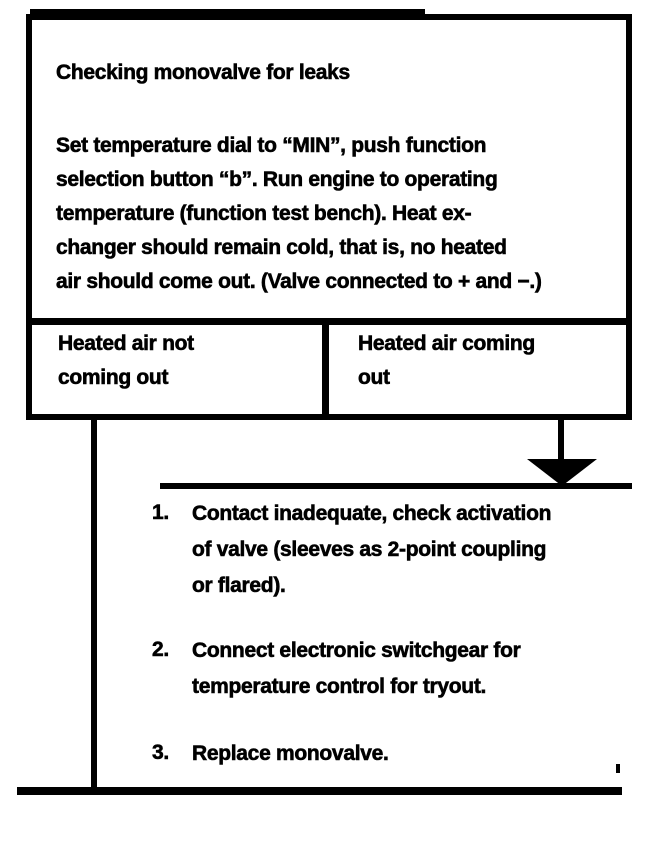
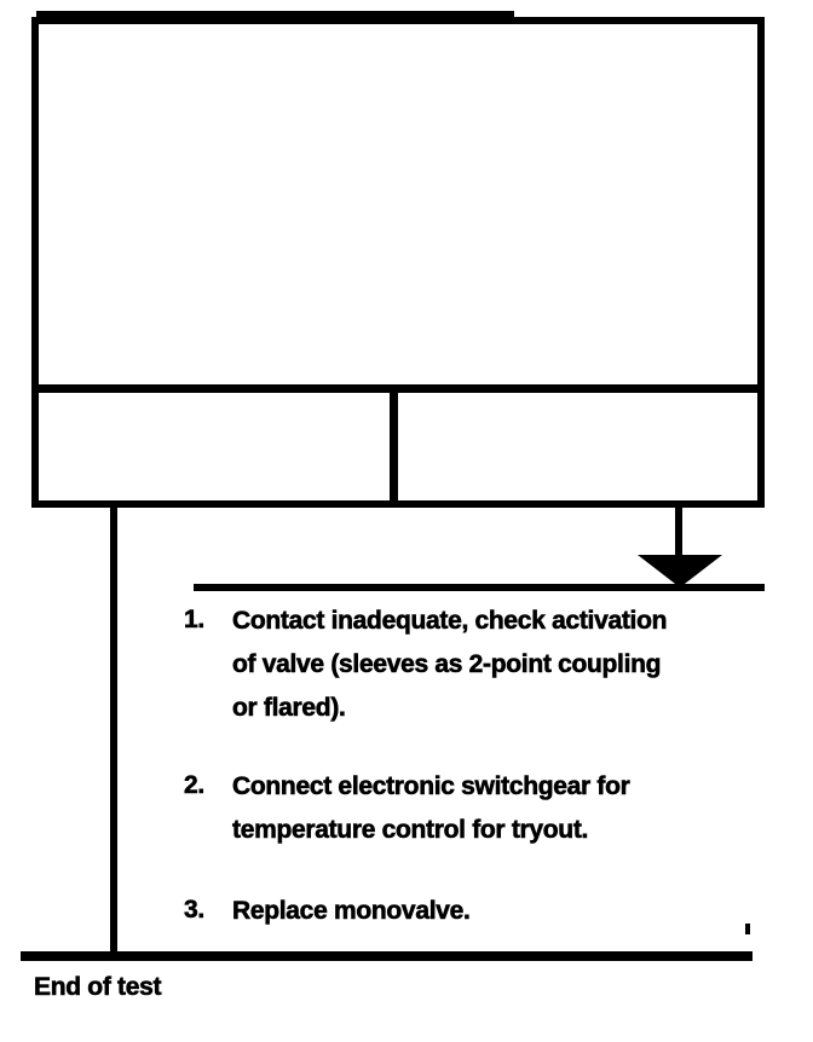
- Checking monovalve for leaks
- Set temperature dial to “MIN”, push function
- selection button “b”. Run engine to operating
- temperature (function test bench). Heat ex-
- changer should remain cold, that is, no heated
- air should come out. (Valve connected to + and −.)
- Heated air not
- coming out
- Heated air coming
- out
  1.
  Contact inadequate, check activation
  of valve (sleeves as 2-point coupling
  or flared).
  2.
  Connect electronic switchgear for
  temperature control for tryout.
  3.
  Replace monovalve.
+ End of test
